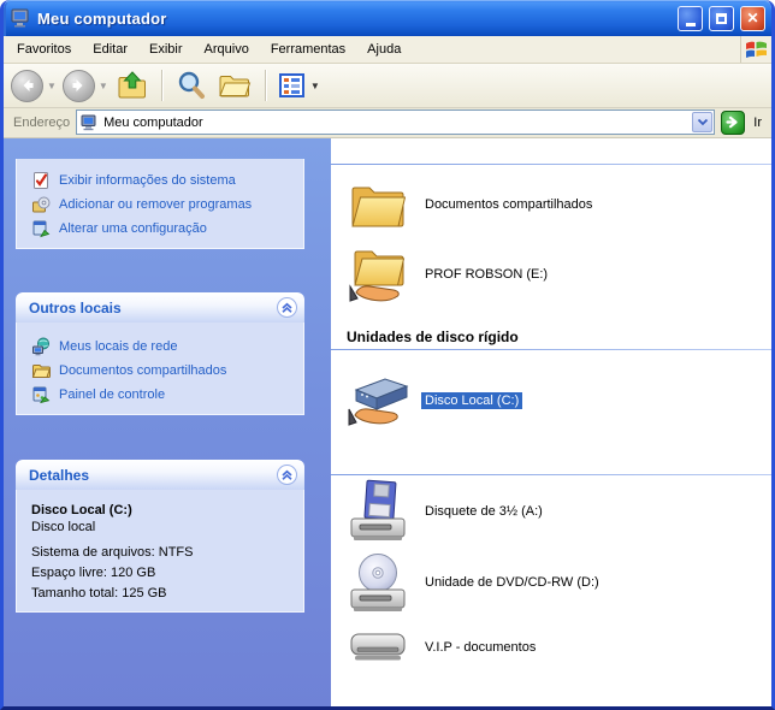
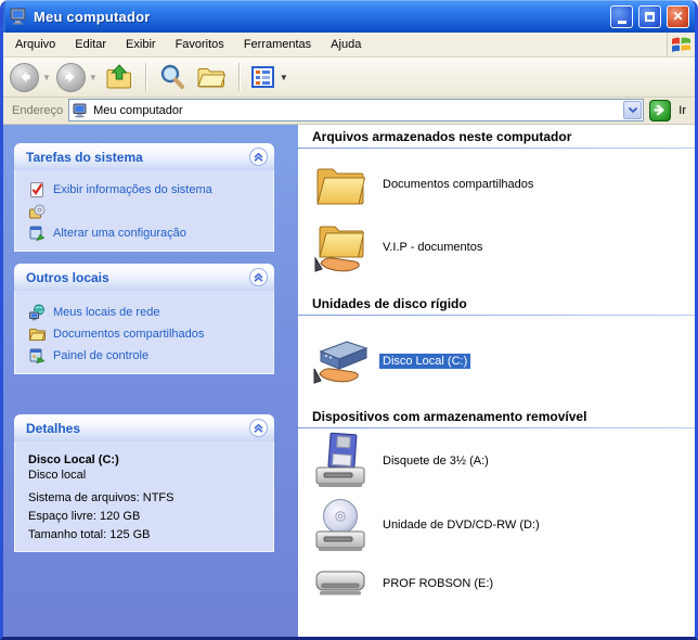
  Meu computador
  ✕
- Favoritos
+ Arquivo
  Editar
  Exibir
- Arquivo
+ Favoritos
  Ferramentas
  Ajuda
  ▼
  ▼
  ▼
  Endereço
  Meu computador
  Ir
+ Tarefas do sistema
  Exibir informações do sistema
- Adicionar ou remover programas
  Alterar uma configuração
  Outros locais
  Meus locais de rede
  Documentos compartilhados
  Painel de controle
  Detalhes
  Disco Local (C:)
  Disco local
  Sistema de arquivos: NTFS
  Espaço livre: 120 GB
  Tamanho total: 125 GB
+ Arquivos armazenados neste computador
  Documentos compartilhados
- PROF ROBSON (E:)
+ V.I.P - documentos
  Unidades de disco rígido
  Disco Local (C:)
+ Dispositivos com armazenamento removível
  Disquete de 3½ (A:)
  Unidade de DVD/CD-RW (D:)
- V.I.P - documentos
+ PROF ROBSON (E:)
